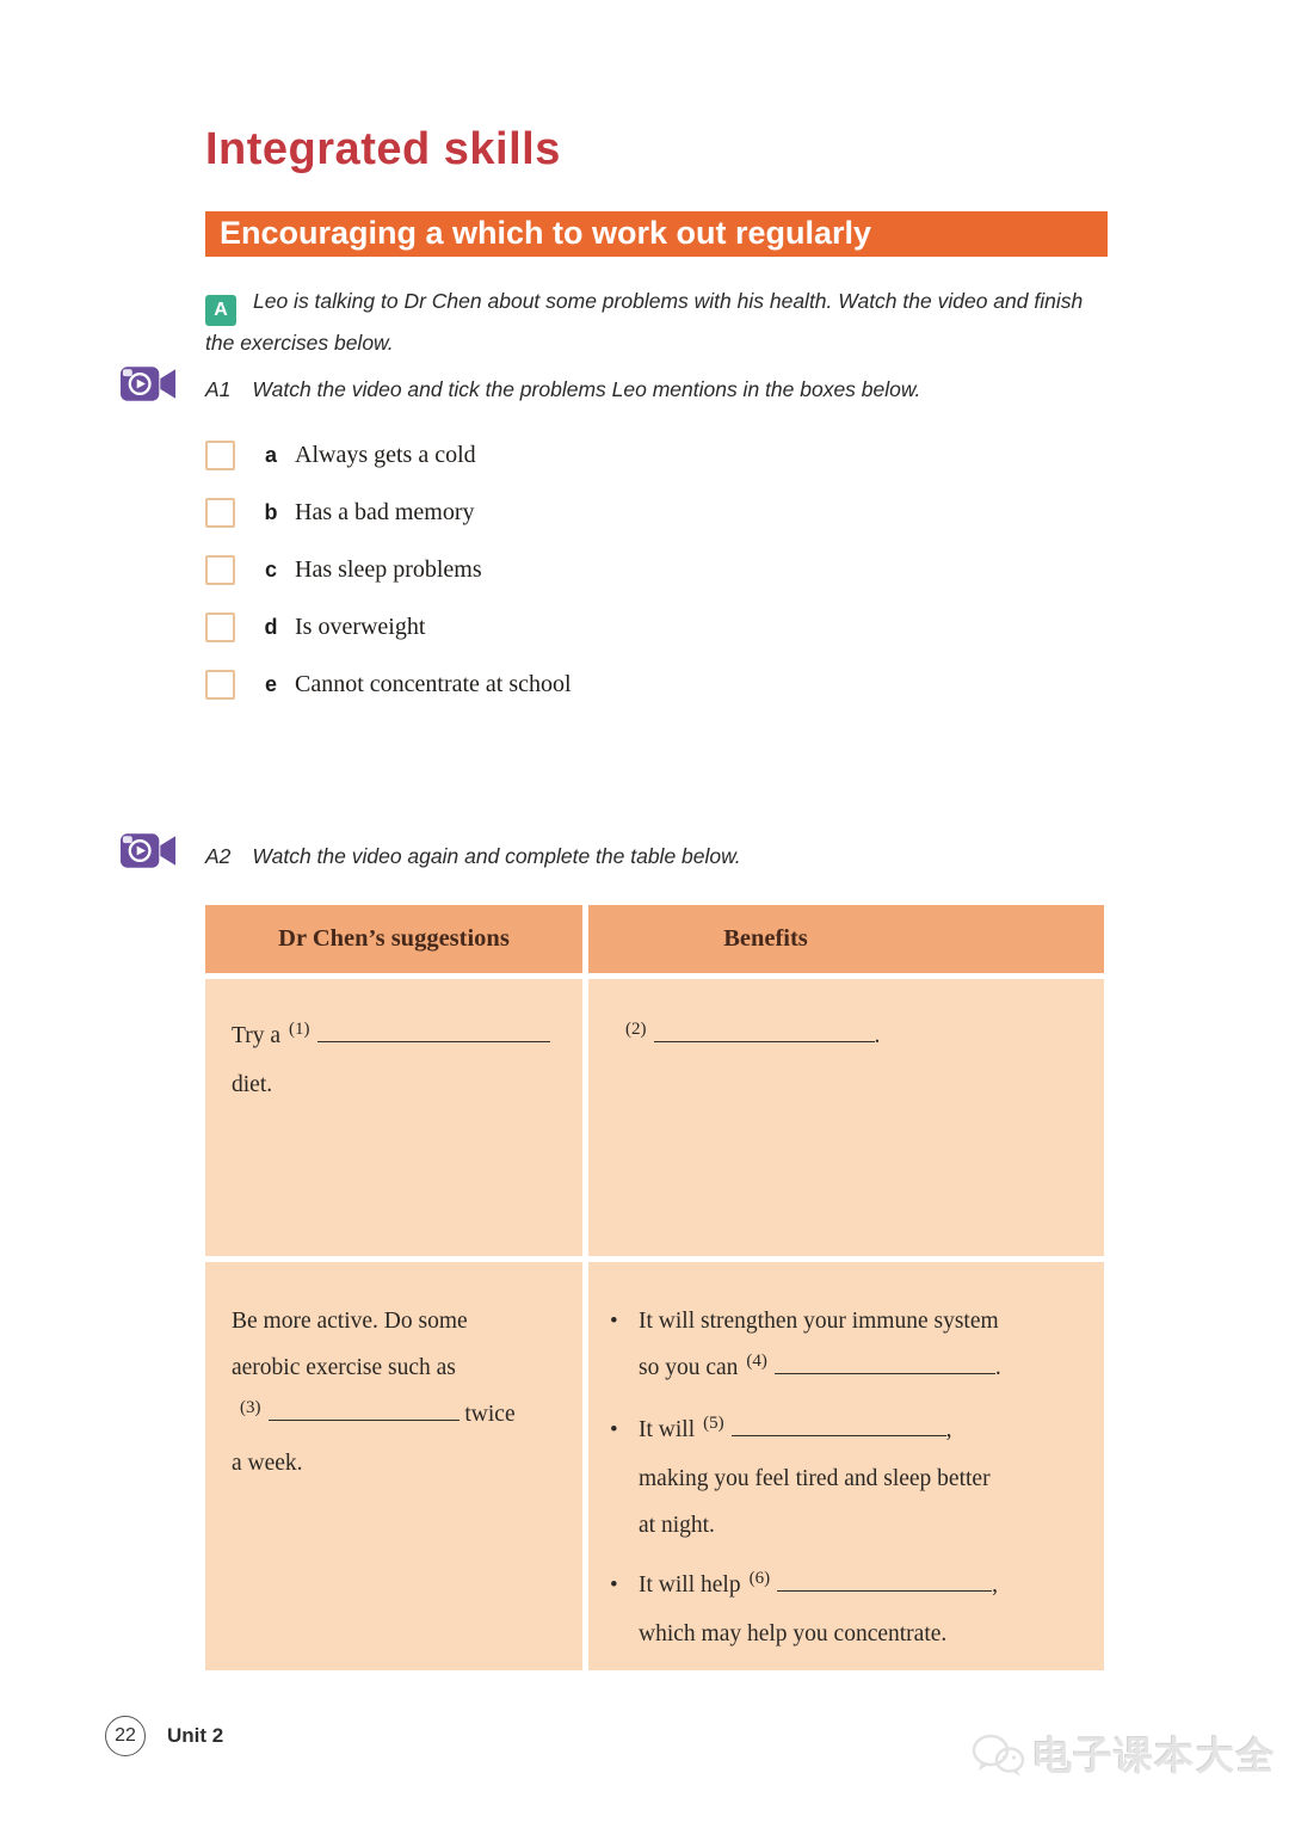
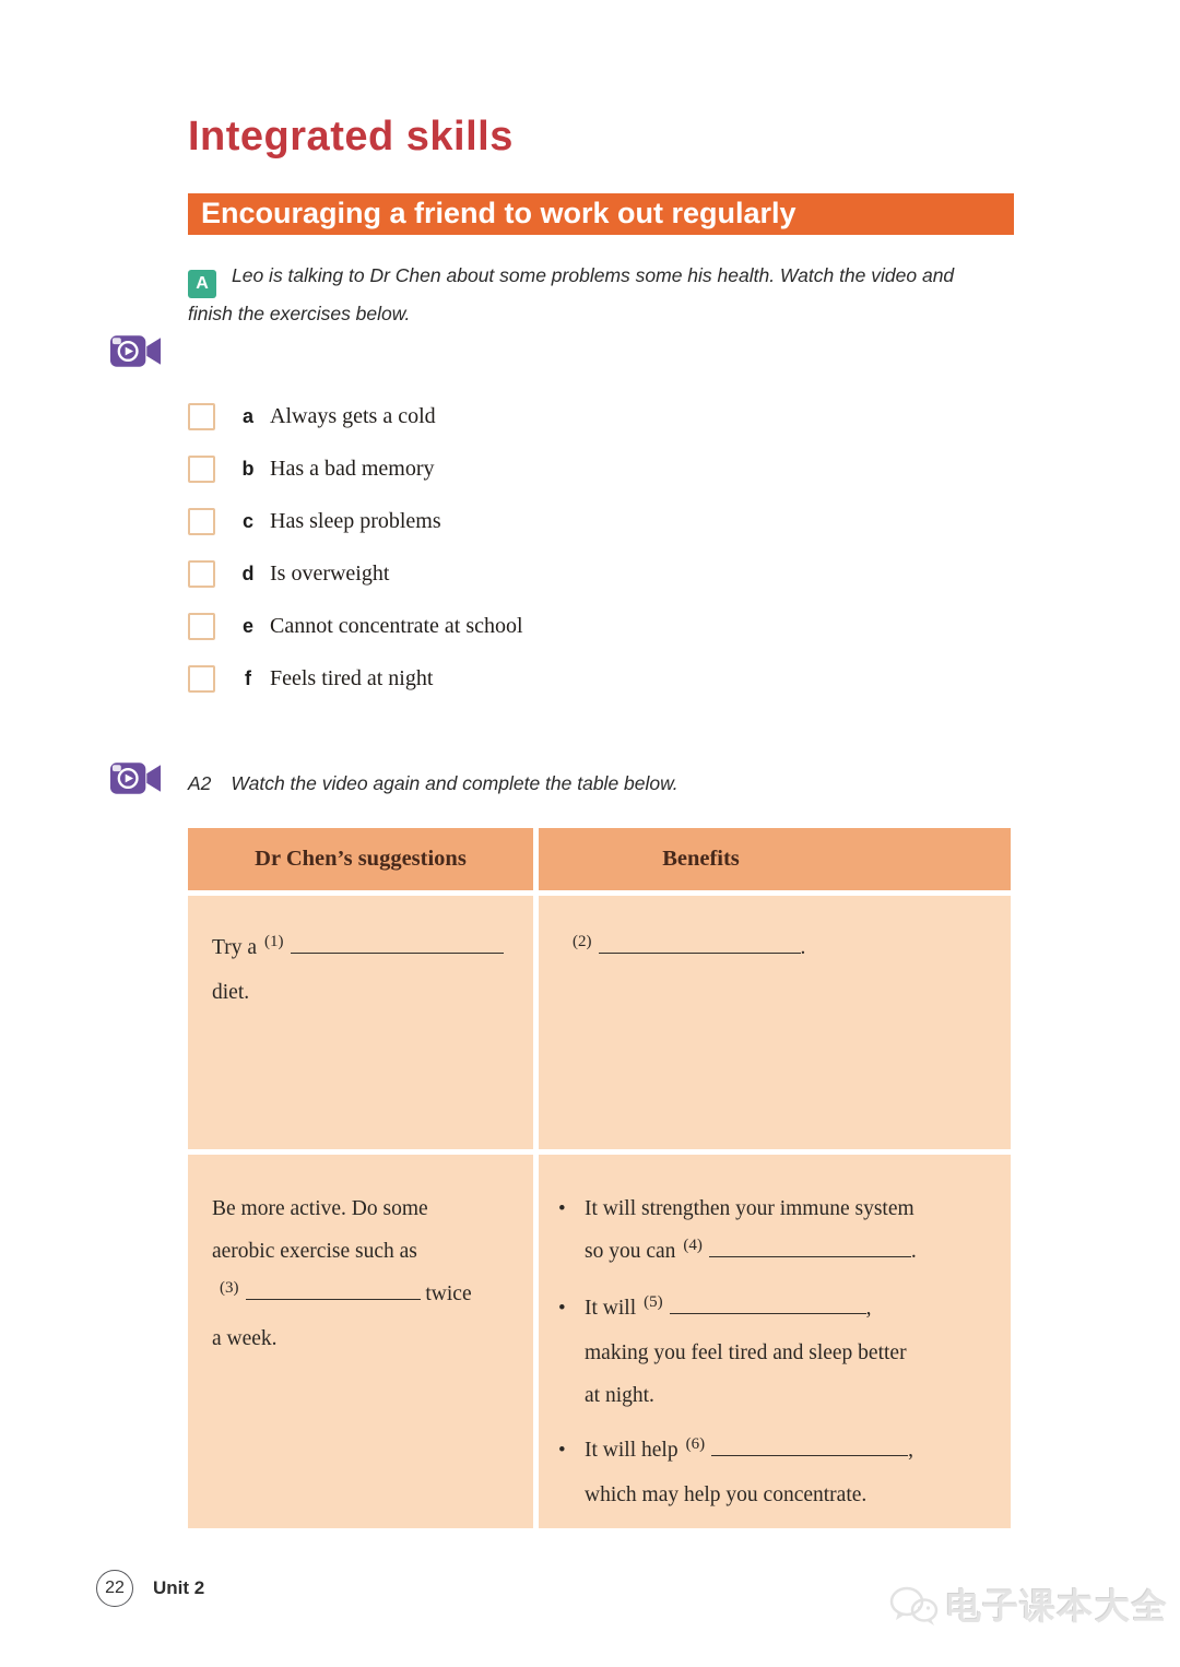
  Integrated skills
- Encouraging a which to work out regularly
+ Encouraging a friend to work out regularly
- A Leo is talking to Dr Chen about some problems with his health. Watch the video and finish the exercises below.
+ A Leo is talking to Dr Chen about some problems some his health. Watch the video and finish the exercises below.
- A1 Watch the video and tick the problems Leo mentions in the boxes below.
  a
  Always gets a cold
  b
  Has a bad memory
  c
  Has sleep problems
  d
  Is overweight
  e
  Cannot concentrate at school
+ f
+ Feels tired at night
  A2 Watch the video again and complete the table below.
  Dr Chen’s suggestions
  Benefits
  Try a (1)
  diet.
  (2) .
  Be more active. Do some
  aerobic exercise such as
  (3) twice
  a week.
  It will strengthen your immune system
  so you can (4) .
  It will (5) ,
  making you feel tired and sleep better
  at night.
  It will help (6) ,
  which may help you concentrate.
  22
  Unit 2
  电子课本大全
